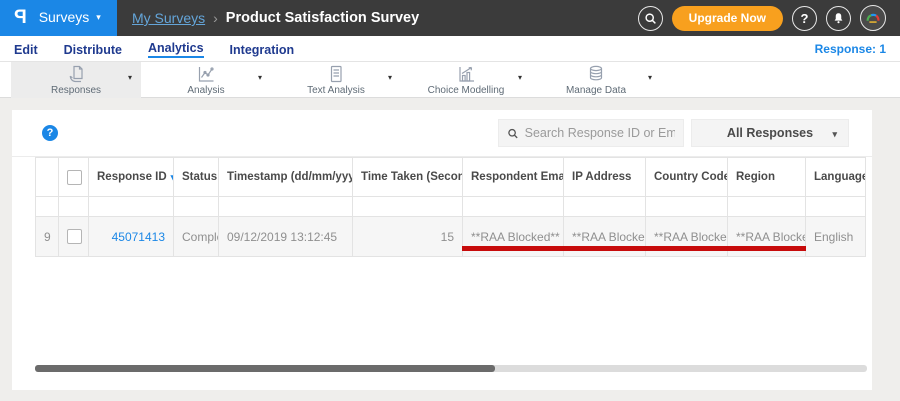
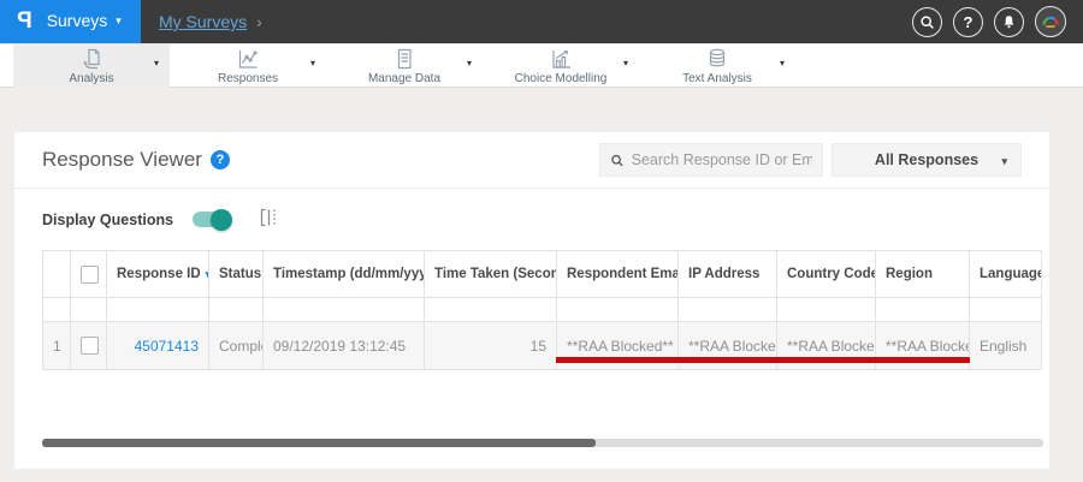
  Surveys
  ▾
  My Surveys
  ›
- Product Satisfaction Survey
- Upgrade Now
  ?
- Edit
- Distribute
- Analytics
- Integration
- Response: 1
- Responses
+ Analysis
  ▾
- Analysis
+ Responses
  ▾
- Text Analysis
+ Manage Data
  ▾
  Choice Modelling
  ▾
- Manage Data
+ Text Analysis
  ▾
+ Response Viewer
  ?
  Search Response ID or Em
  All Responses
  ▾
+ Display Questions
  		Response ID ▾	Status	Timestamp (dd/mm/yyy	Time Taken (Secon	Respondent Ema	IP Address	Country Code	Region	Languag
- 9		45071413	Compl	09/12/2019 13:12:45	15	**RAA Blocked**	**RAA Blocke	**RAA Blocke	**RAA Block	English
+ 1		45071413	Compl	09/12/2019 13:12:45	15	**RAA Blocked**	**RAA Blocke	**RAA Blocke	**RAA Block	English
